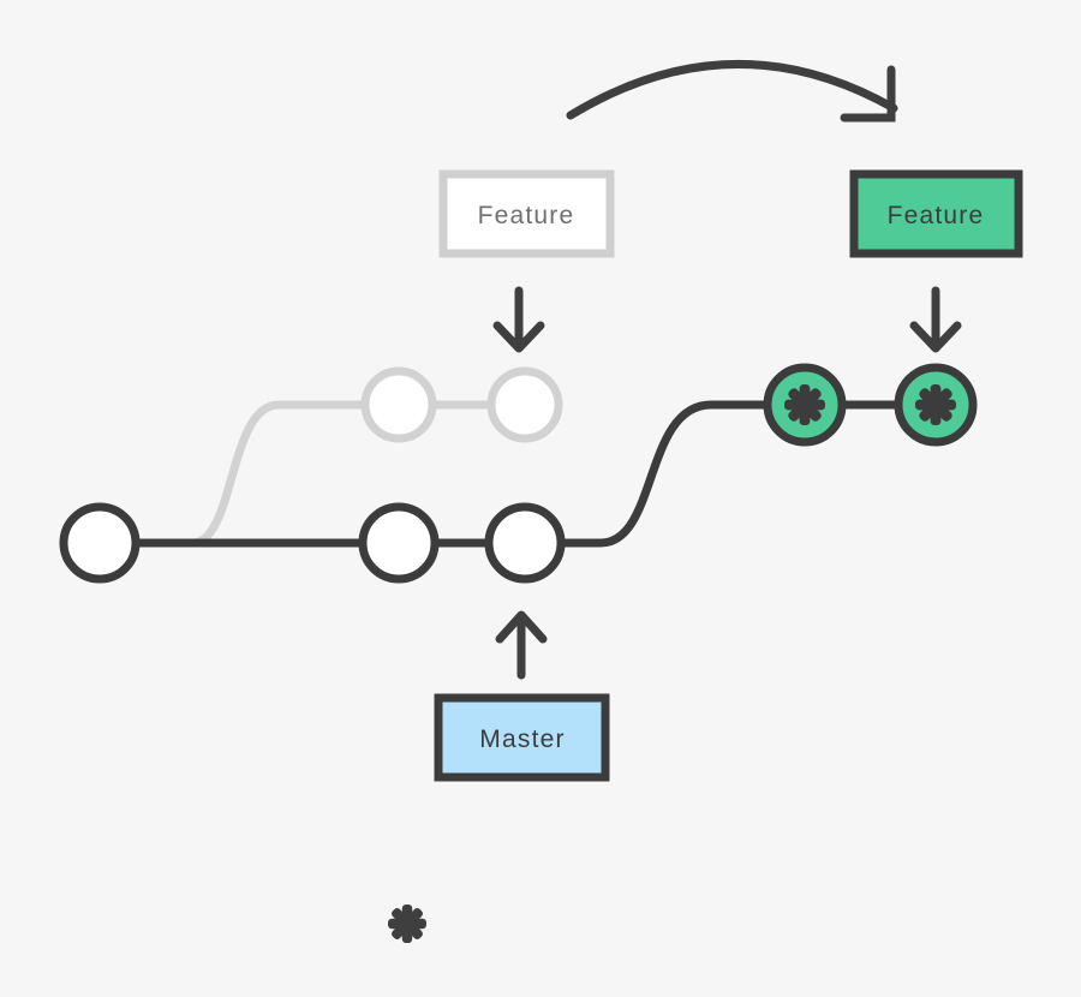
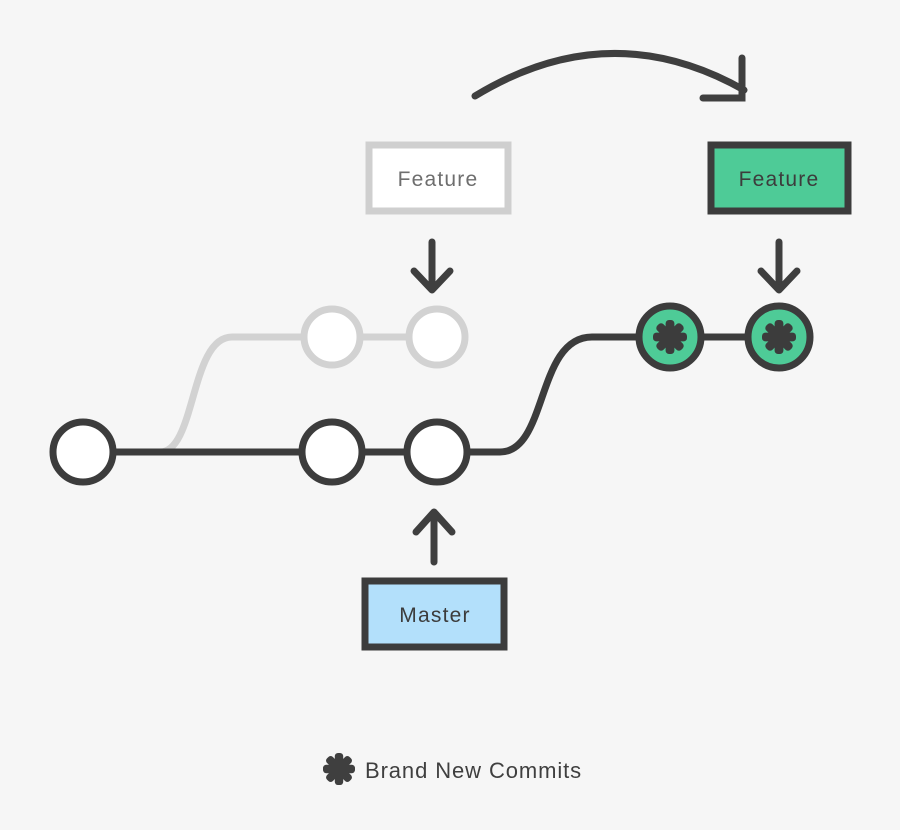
  Feature
  Feature
  Master
+ Brand New Commits
